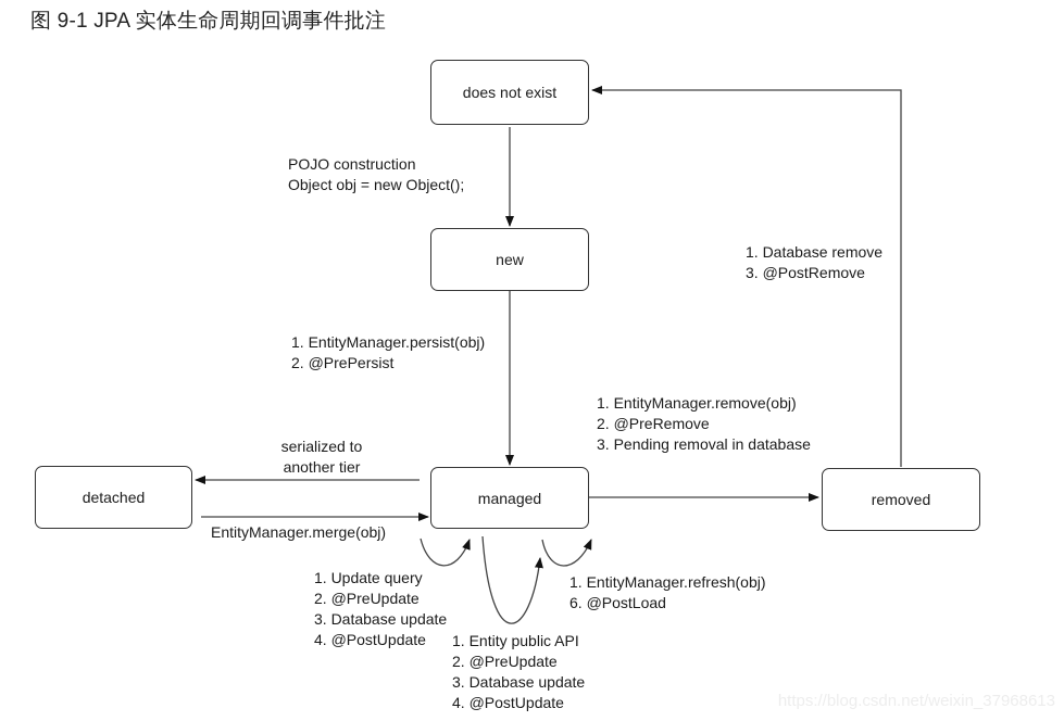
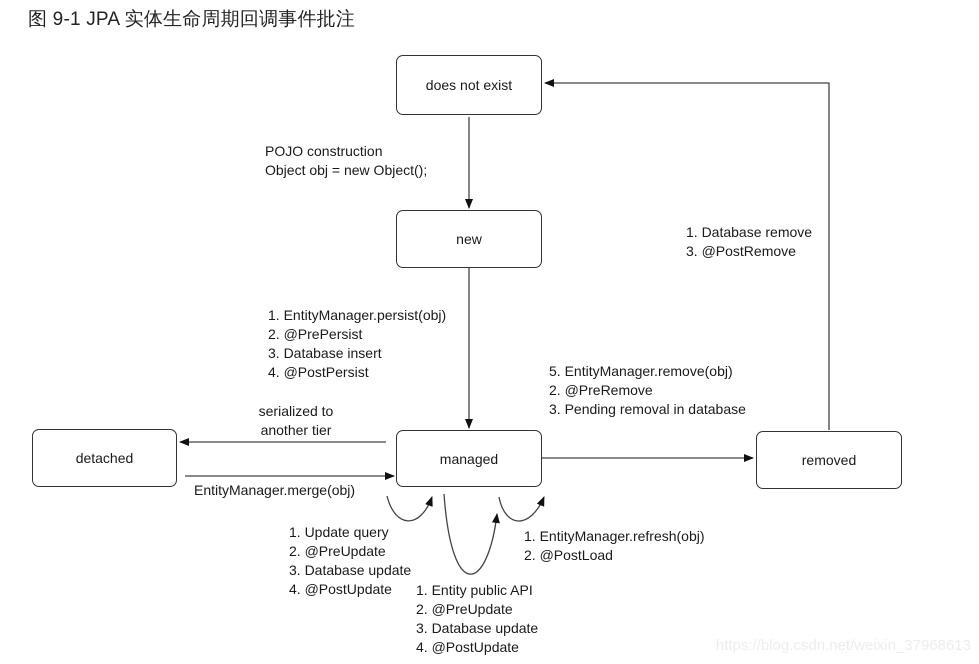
  图 9-1 JPA 实体生命周期回调事件批注
  does not exist
  new
  managed
  detached
  removed
  POJO construction
  Object obj = new Object();
  1. EntityManager.persist(obj)
  2. @PrePersist
+ 3. Database insert
+ 4. @PostPersist
  1. Database remove
  3. @PostRemove
- 1. EntityManager.remove(obj)
+ 5. EntityManager.remove(obj)
  2. @PreRemove
  3. Pending removal in database
  serialized to
  another tier
  EntityManager.merge(obj)
  1. Update query
  2. @PreUpdate
  3. Database update
  4. @PostUpdate
  1. Entity public API
  2. @PreUpdate
  3. Database update
  4. @PostUpdate
  1. EntityManager.refresh(obj)
- 6. @PostLoad
+ 2. @PostLoad
